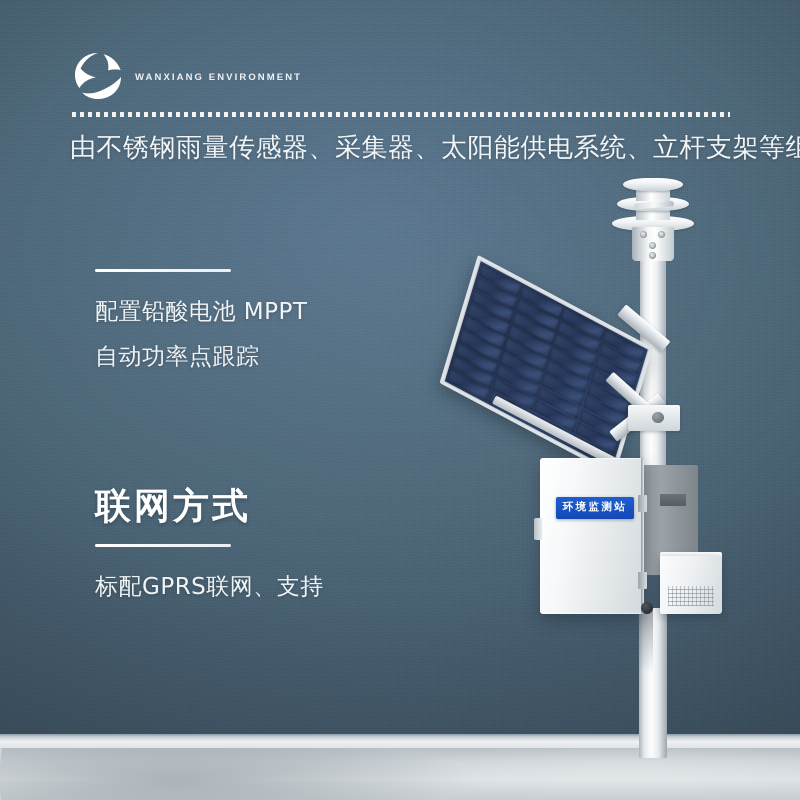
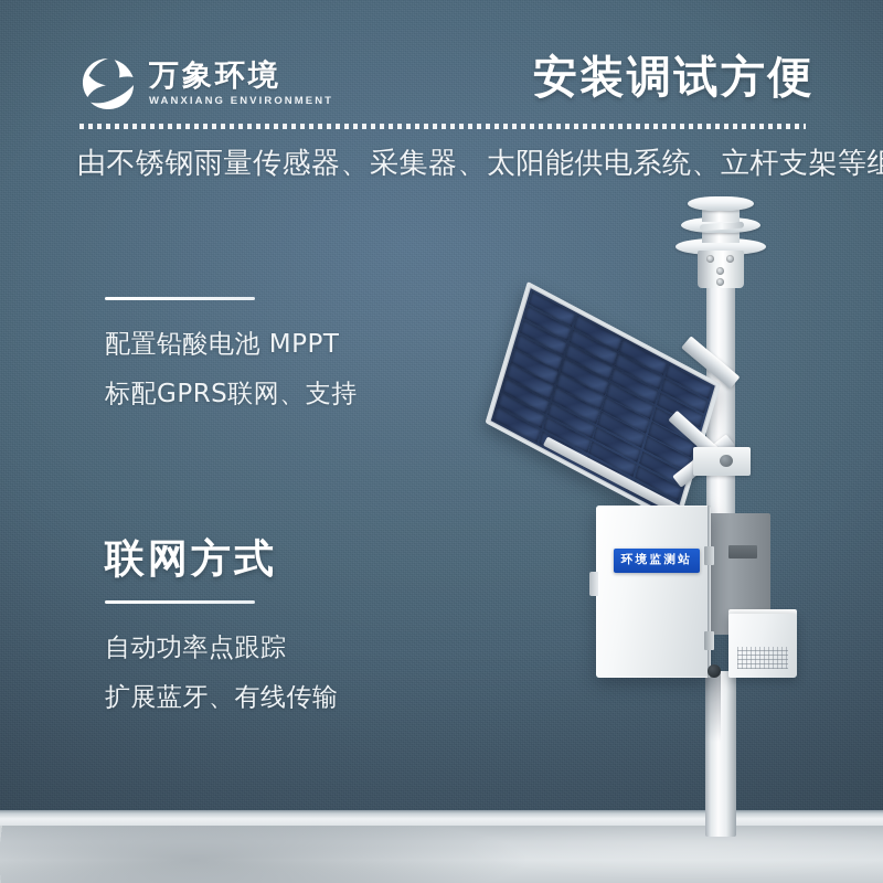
  环境监测站
+ 万象环境
  WANXIANG ENVIRONMENT
+ 安装调试方便
  由不锈钢雨量传感器、采集器、太阳能供电系统、立杆支架等组
  配置铅酸电池 MPPT
- 自动功率点跟踪
+ 标配GPRS联网、支持
  联网方式
- 标配GPRS联网、支持
+ 自动功率点跟踪
+ 扩展蓝牙、有线传输
